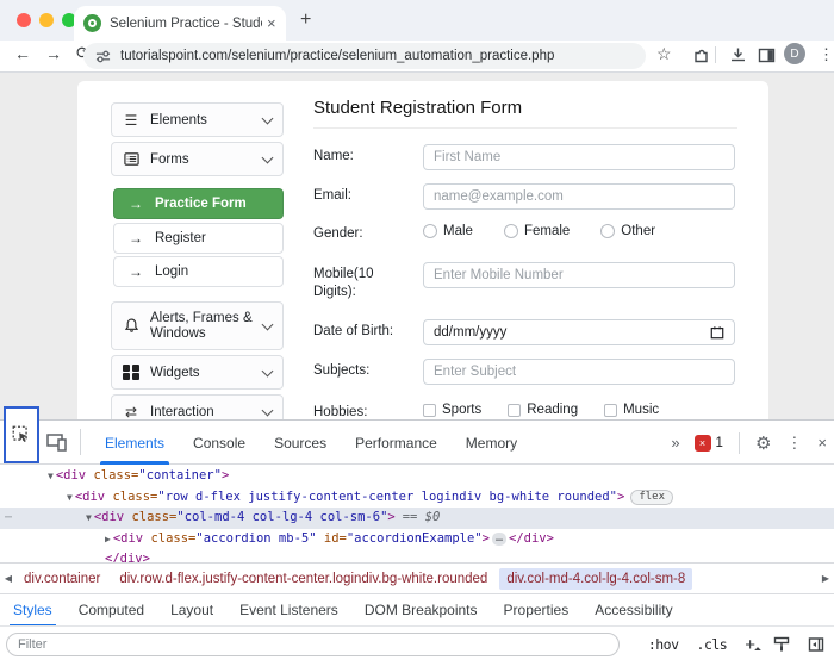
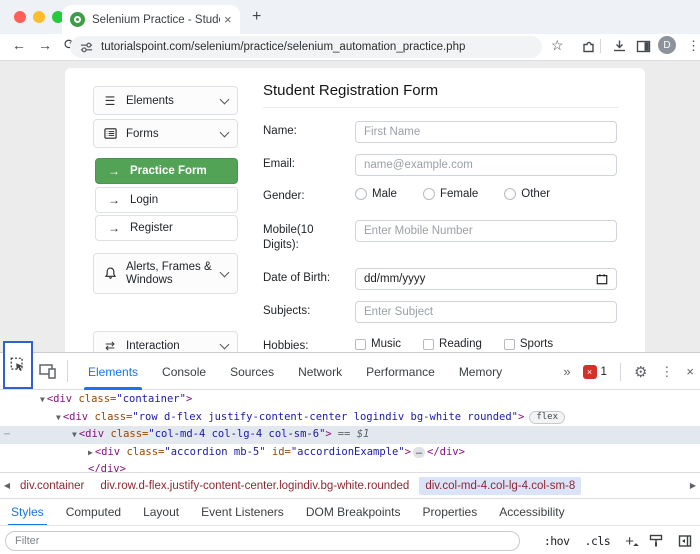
  Selenium Practice - Stud
  ×
  +
  ←
  →
  tutorialspoint.com/selenium/practice/selenium_automation_practice.php
  ☆
  D
  ⋮
  ☰
  Elements
  Forms
  →
  Practice Form
  →
- Register
+ Login
  →
- Login
+ Register
  Alerts, Frames & Windows
- Widgets
  ⇄
  Interaction
  Student Registration Form
  Name:
  First Name
  Email:
  name@example.com
  Gender:
  Male
  Female
  Other
  Mobile(10 Digits):
  Enter Mobile Number
  Date of Birth:
  dd/mm/yyyy
  Subjects:
  Enter Subject
  Hobbies:
- Sports
+ Music
  Reading
- Music
+ Sports
  Elements
  Console
  Sources
+ Network
  Performance
  Memory
  »
  ×
  1
  ⚙
  ⋮
  ×
  ▼ <div class="container">
  ▼ <div class="row d-flex justify-content-center logindiv bg-white rounded"> flex
  ⋯
- ▼ <div class="col-md-4 col-lg-4 col-sm-6"> == $0
+ ▼ <div class="col-md-4 col-lg-4 col-sm-6"> == $1
  ▶ <div class="accordion mb-5" id="accordionExample"> … </div>
  </div>
  ◀
  div.container
  div.row.d-flex.justify-content-center.logindiv.bg-white.rounded
  div.col-md-4.col-lg-4.col-sm-8
  ▶
  Styles
  Computed
  Layout
  Event Listeners
  DOM Breakpoints
  Properties
  Accessibility
  Filter
  :hov
  .cls
  +
